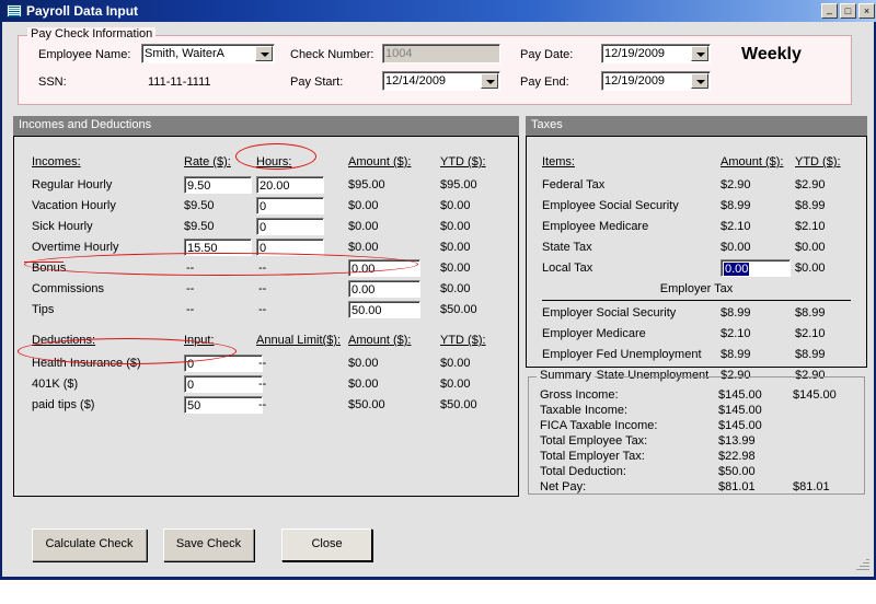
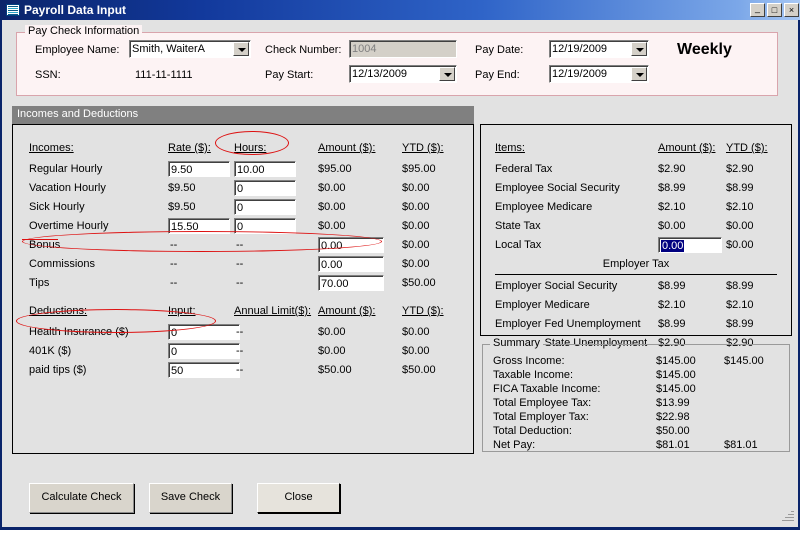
  Payroll Data Input
  _
  □
  ×
  Pay Check Information
  Employee Name:
  Smith, WaiterA
  SSN:
  111-11-1111
  Check Number:
  1004
  Pay Start:
- 12/14/2009
+ 12/13/2009
  Pay Date:
  12/19/2009
  Pay End:
  12/19/2009
  Weekly
  Incomes and Deductions
  Incomes:
  Rate ($):
  Hours:
  Amount ($):
  YTD ($):
  Regular Hourly
  9.50
- 20.00
+ 10.00
  $95.00
  $95.00
  Vacation Hourly
  $9.50
  0
  $0.00
  $0.00
  Sick Hourly
  $9.50
  0
  $0.00
  $0.00
  Overtime Hourly
  15.50
  0
  $0.00
  $0.00
  Bonus
  --
  --
  0.00
  $0.00
  Commissions
  --
  --
  0.00
  $0.00
  Tips
  --
  --
- 50.00
+ 70.00
  $50.00
  Deductions:
  Input:
  Annual Limit($):
  Amount ($):
  YTD ($):
  Health Insurance ($)
  0
  --
  $0.00
  $0.00
  401K ($)
  0
  --
  $0.00
  $0.00
  paid tips ($)
  50
  --
  $50.00
  $50.00
- Taxes
  Items:
  Amount ($):
  YTD ($):
  Federal Tax
  $2.90
  $2.90
  Employee Social Security
  $8.99
  $8.99
  Employee Medicare
  $2.10
  $2.10
  State Tax
  $0.00
  $0.00
  Local Tax
  0.00
  $0.00
  Employer Tax
  Employer Social Security
  $8.99
  $8.99
  Employer Medicare
  $2.10
  $2.10
  Employer Fed Unemployment
  $8.99
  $8.99
  $2.90
  $2.90
  Summary
  Gross Income:
  $145.00
  $145.00
  Taxable Income:
  $145.00
  FICA Taxable Income:
  $145.00
  Total Employee Tax:
  $13.99
  Total Employer Tax:
  $22.98
  Total Deduction:
  $50.00
  Net Pay:
  $81.01
  $81.01
  Calculate Check
  Save Check
  Close
